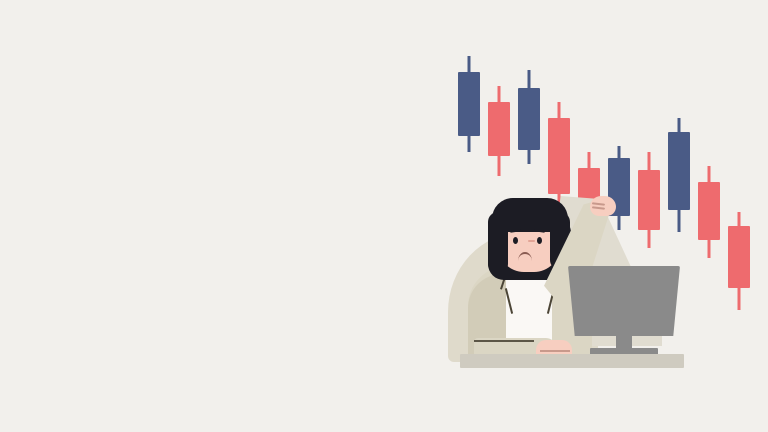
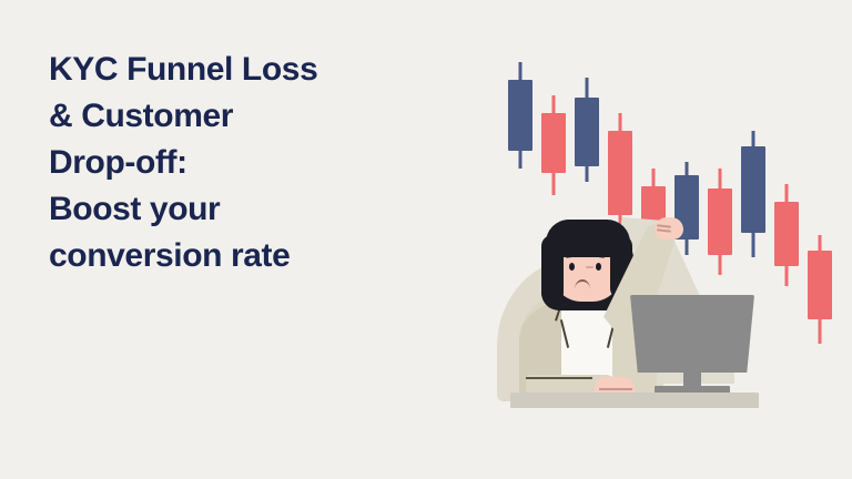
+ KYC Funnel Loss
+ & Customer
+ Drop-off:
+ Boost your
+ conversion rate
